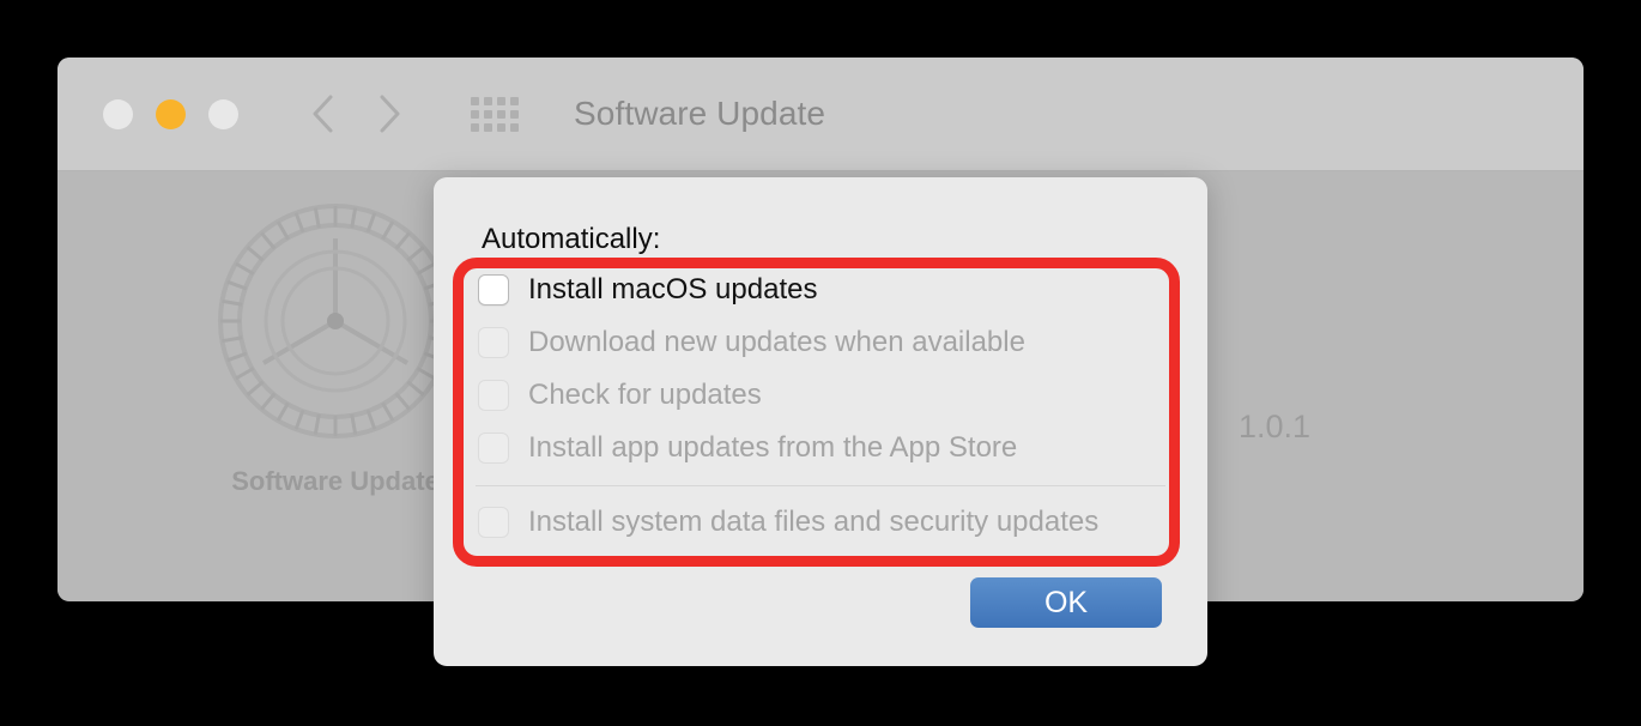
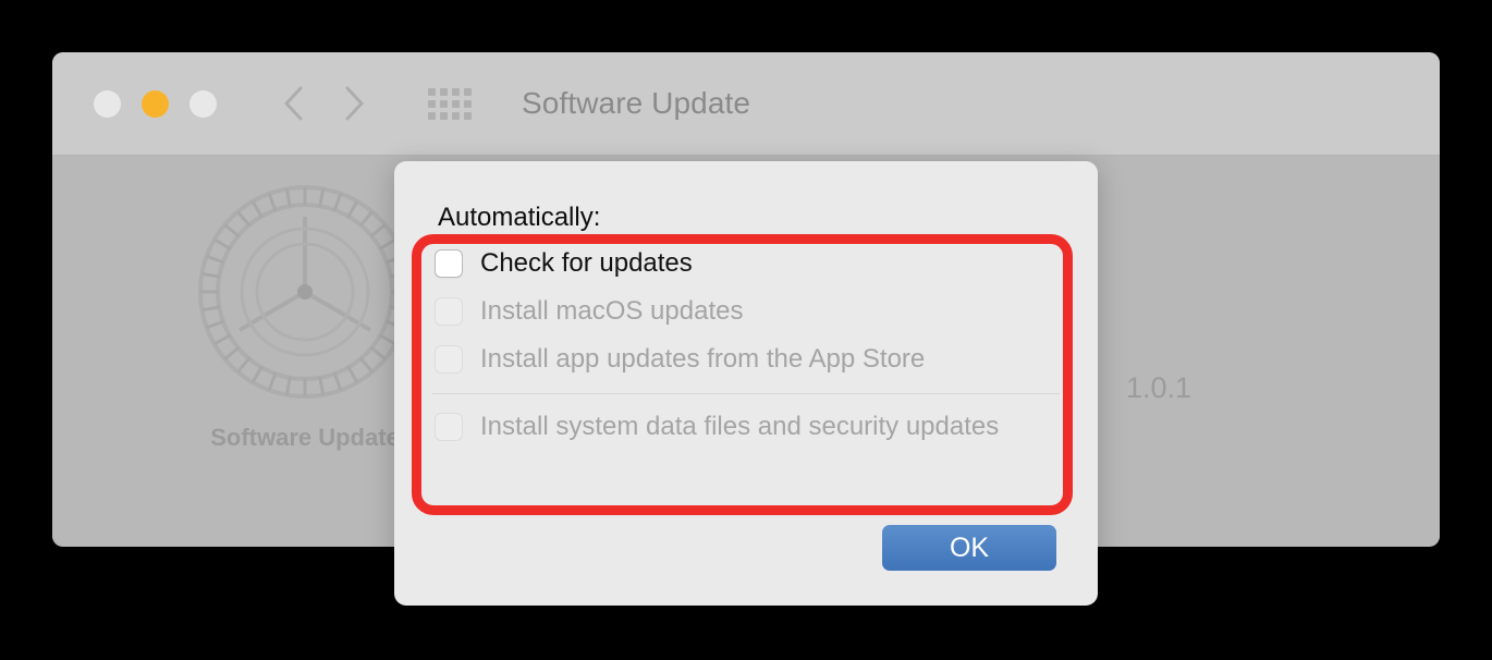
  Software Update
  Software Update
  1.0.1
  Automatically:
- Install macOS updates
+ Check for updates
- Download new updates when available
- Check for updates
+ Install macOS updates
  Install app updates from the App Store
  Install system data files and security updates
  OK
